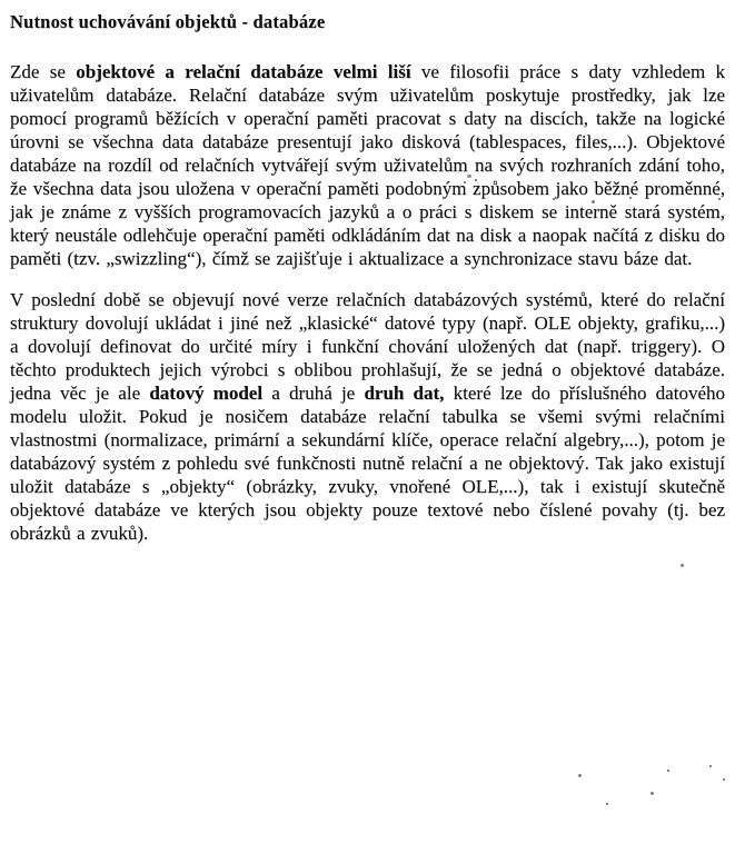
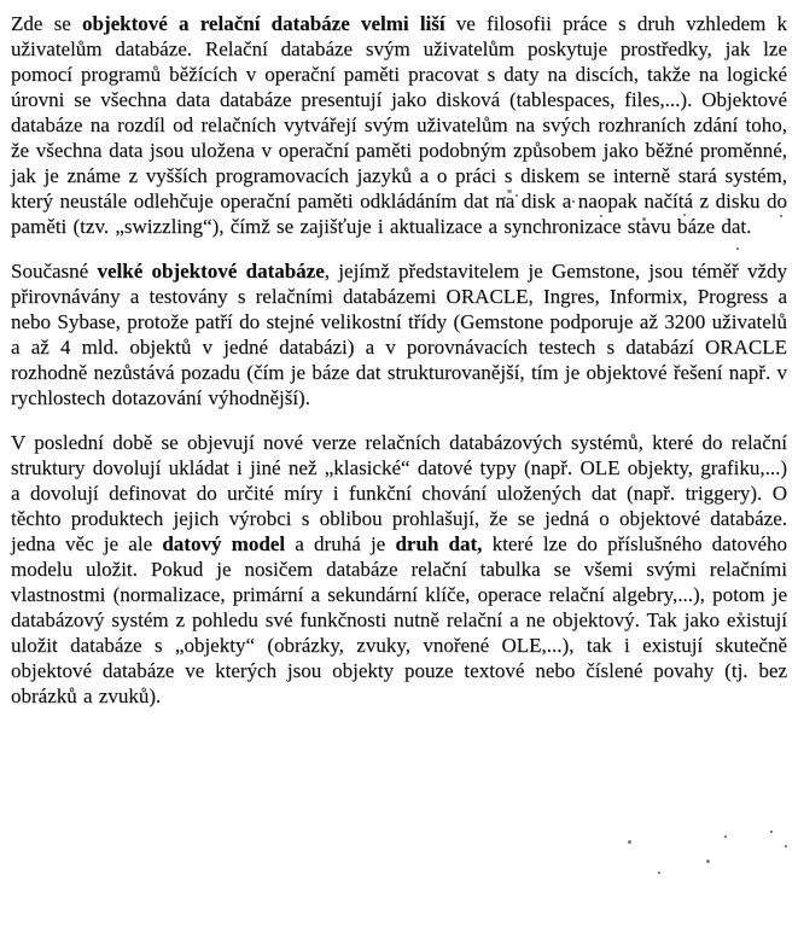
- Nutnost uchovávání objektů - databáze
- Zde se objektové a relační databáze velmi liší ve filosofii práce s daty vzhledem k uživatelům databáze. Relační databáze svým uživatelům poskytuje prostředky, jak lze pomocí programů běžících v operační paměti pracovat s daty na discích, takže na logické úrovni se všechna data databáze presentují jako disková (tablespaces, files,...). Objektové databáze na rozdíl od relačních vytvářejí svým uživatelům na svých rozhraních zdání toho, že všechna data jsou uložena v operační paměti podobným způsobem jako běžné proměnné, jak je známe z vyšších programovacích jazyků a o práci s diskem se interně stará systém, který neustále odlehčuje operační paměti odkládáním dat na disk a naopak načítá z disku do paměti (tzv. „swizzling“), čímž se zajišťuje i aktualizace a synchronizace stavu báze dat.
+ Zde se objektové a relační databáze velmi liší ve filosofii práce s druh vzhledem k uživatelům databáze. Relační databáze svým uživatelům poskytuje prostředky, jak lze pomocí programů běžících v operační paměti pracovat s daty na discích, takže na logické úrovni se všechna data databáze presentují jako disková (tablespaces, files,...). Objektové databáze na rozdíl od relačních vytvářejí svým uživatelům na svých rozhraních zdání toho, že všechna data jsou uložena v operační paměti podobným způsobem jako běžné proměnné, jak je známe z vyšších programovacích jazyků a o práci s diskem se interně stará systém, který neustále odlehčuje operační paměti odkládáním dat na disk a naopak načítá z disku do paměti (tzv. „swizzling“), čímž se zajišťuje i aktualizace a synchronizace stavu báze dat.
+ Současné velké objektové databáze, jejímž představitelem je Gemstone, jsou téměř vždy přirovnávány a testovány s relačními databázemi ORACLE, Ingres, Informix, Progress a nebo Sybase, protože patří do stejné velikostní třídy (Gemstone podporuje až 3200 uživatelů a až 4 mld. objektů v jedné databázi) a v porovnávacích testech s databází ORACLE rozhodně nezůstává pozadu (čím je báze dat strukturovanější, tím je objektové řešení např. v rychlostech dotazování výhodnější).
  V poslední době se objevují nové verze relačních databázových systémů, které do relační struktury dovolují ukládat i jiné než „klasické“ datové typy (např. OLE objekty, grafiku,...) a dovolují definovat do určité míry i funkční chování uložených dat (např. triggery). O těchto produktech jejich výrobci s oblibou prohlašují, že se jedná o objektové databáze. jedna věc je ale datový model a druhá je druh dat, které lze do příslušného datového modelu uložit. Pokud je nosičem databáze relační tabulka se všemi svými relačními vlastnostmi (normalizace, primární a sekundární klíče, operace relační algebry,...), potom je databázový systém z pohledu své funkčnosti nutně relační a ne objektový. Tak jako existují uložit databáze s „objekty“ (obrázky, zvuky, vnořené OLE,...), tak i existují skutečně objektové databáze ve kterých jsou objekty pouze textové nebo číslené povahy (tj. bez obrázků a zvuků).
